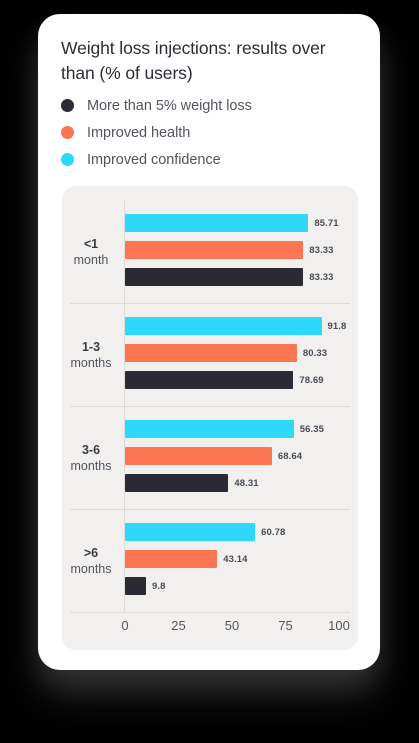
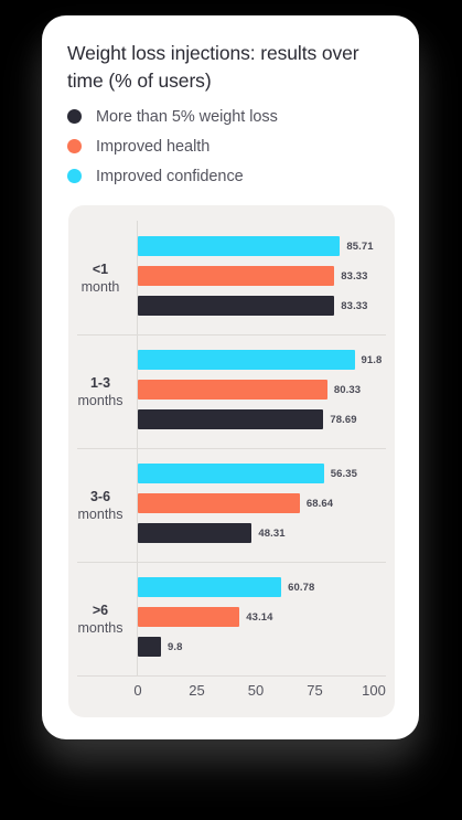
- Weight loss injections: results over than (% of users)
+ Weight loss injections: results over time (% of users)
  More than 5% weight loss
  Improved health
  Improved confidence
  <1
  month
  85.71
  83.33
  83.33
  1-3
  months
  91.8
  80.33
  78.69
  3-6
  months
  56.35
  68.64
  48.31
  >6
  months
  60.78
  43.14
  9.8
  0
  25
  50
  75
  100
